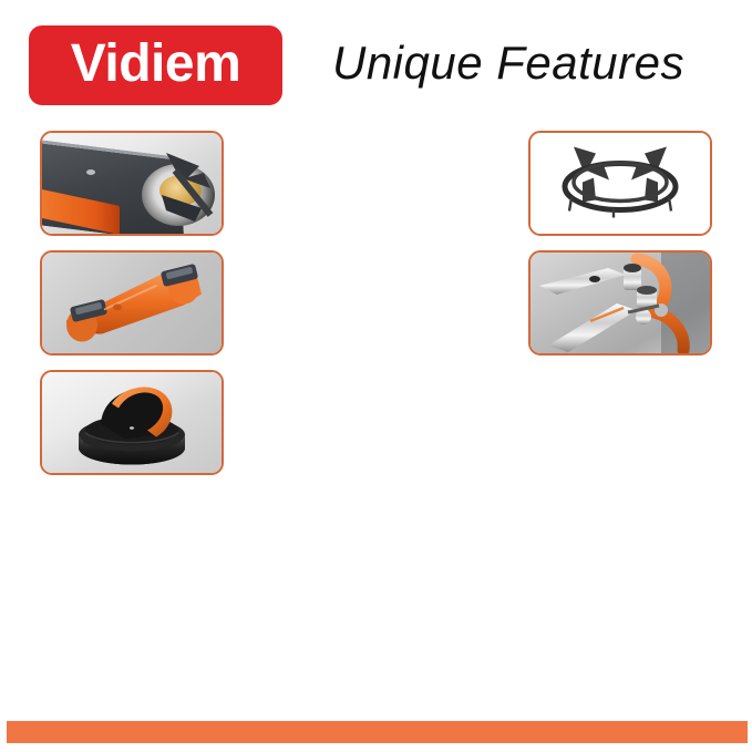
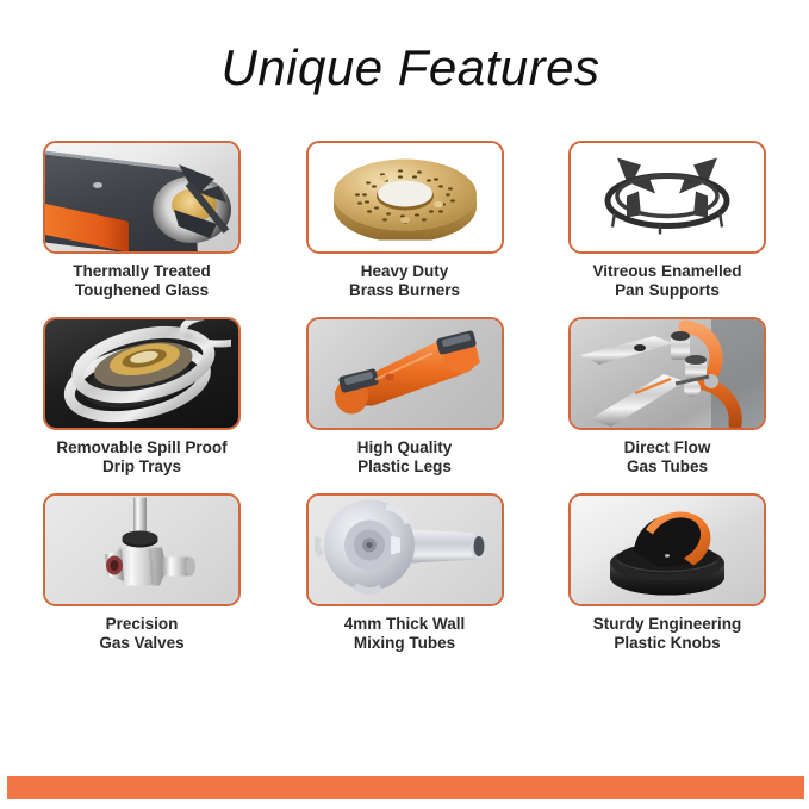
- Vidiem
  Unique Features
+ Thermally Treated
+ Toughened Glass
+ Heavy Duty
+ Brass Burners
+ Vitreous Enamelled
+ Pan Supports
+ Removable Spill Proof
+ Drip Trays
+ High Quality
+ Plastic Legs
+ Direct Flow
+ Gas Tubes
+ Precision
+ Gas Valves
+ 4mm Thick Wall
+ Mixing Tubes
+ Sturdy Engineering
+ Plastic Knobs
